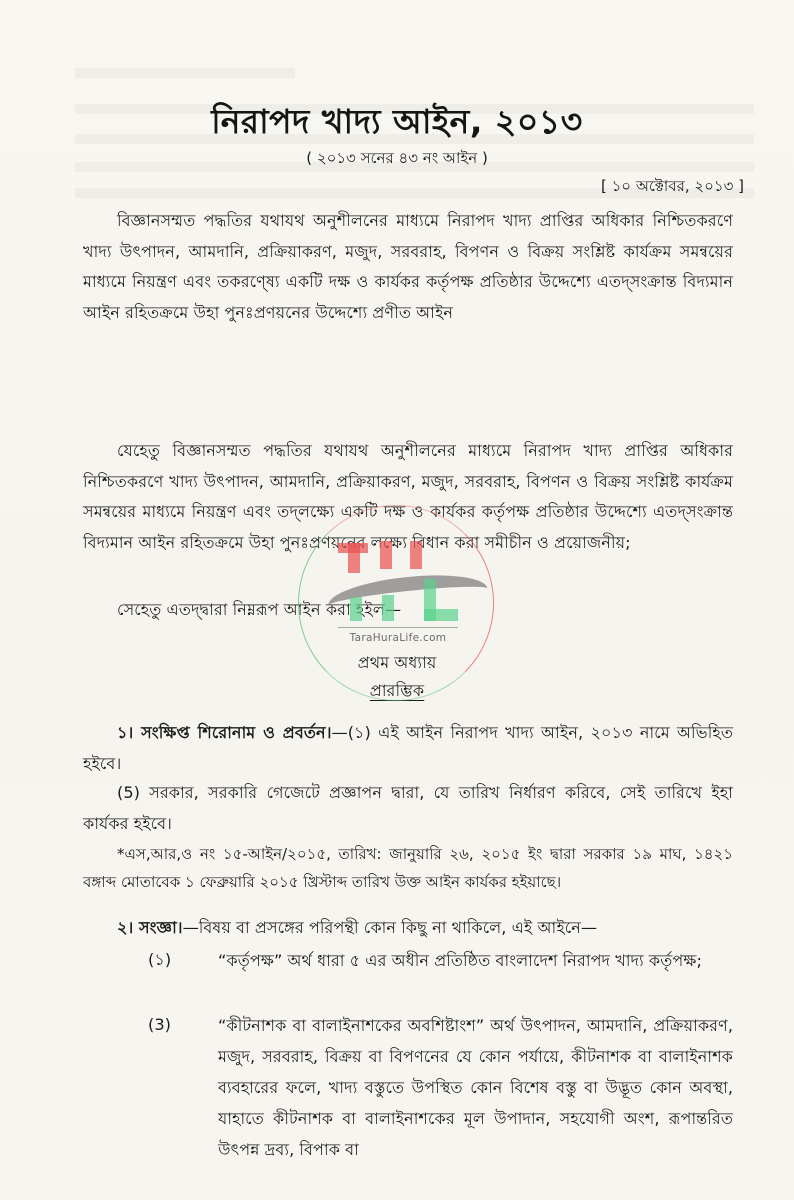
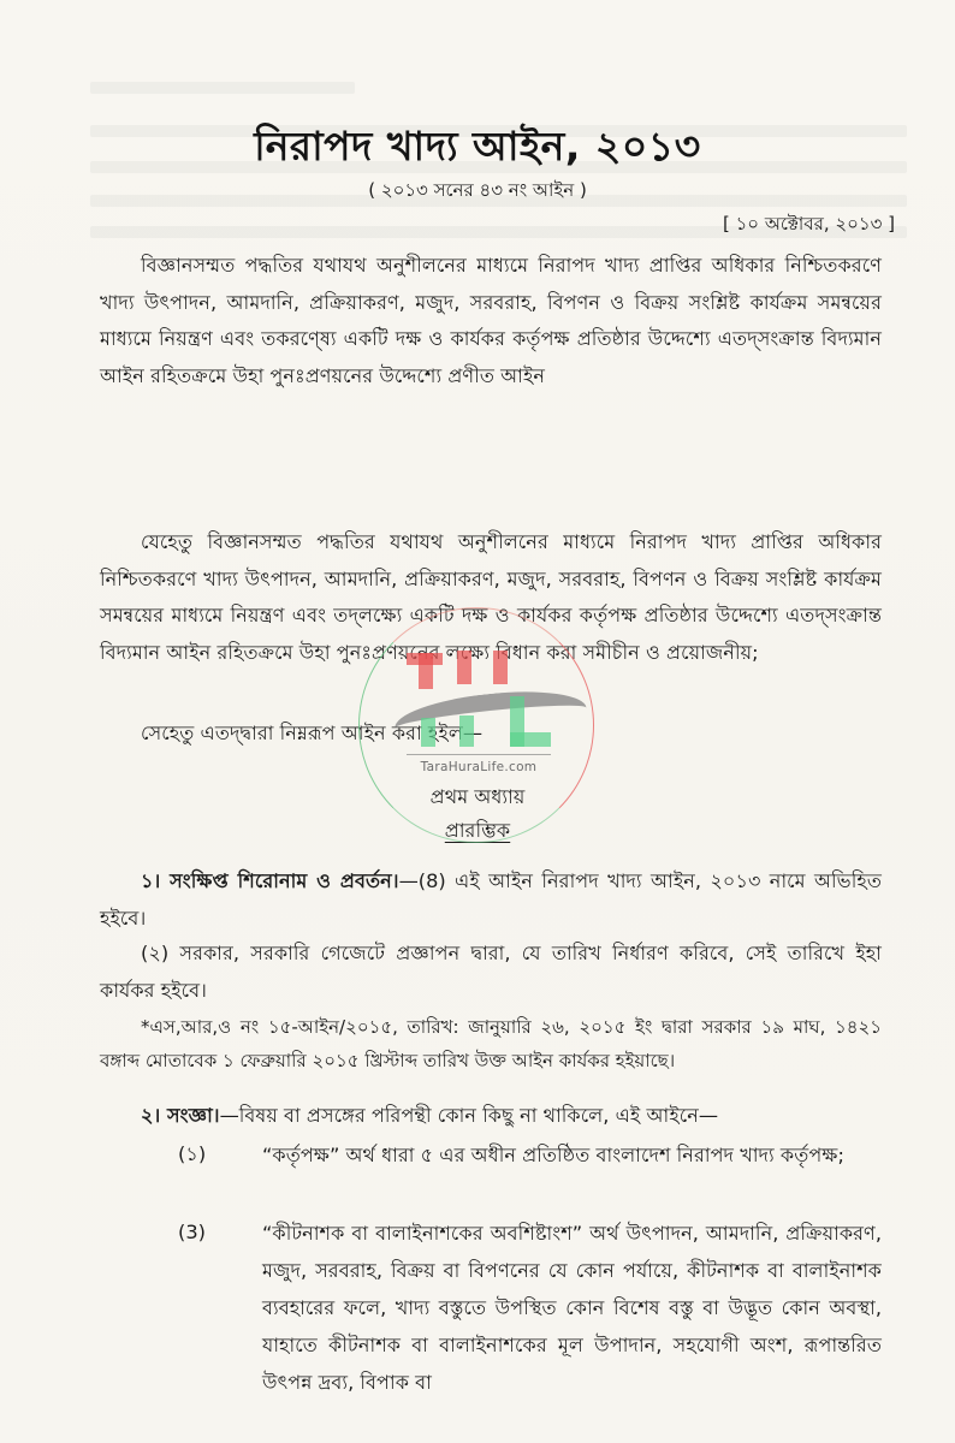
  নিরাপদ খাদ্য আইন, ২০১৩
  ( ২০১৩ সনের ৪৩ নং আইন )
  [ ১০ অক্টোবর, ২০১৩ ]
  বিজ্ঞানসম্মত পদ্ধতির যথাযথ অনুশীলনের মাধ্যমে নিরাপদ খাদ্য প্রাপ্তির অধিকার নিশ্চিতকরণে খাদ্য উৎপাদন, আমদানি, প্রক্রিয়াকরণ, মজুদ, সরবরাহ, বিপণন ও বিক্রয় সংশ্লিষ্ট কার্যক্রম সমন্বয়ের মাধ্যমে নিয়ন্ত্রণ এবং তকরণ্ষ্যে একটি দক্ষ ও কার্যকর কর্তৃপক্ষ প্রতিষ্ঠার উদ্দেশ্যে এতদ্‌সংক্রান্ত বিদ্যমান আইন রহিতক্রমে উহা পুনঃপ্রণয়নের উদ্দেশ্যে প্রণীত আইন
  যেহেতু বিজ্ঞানসম্মত পদ্ধতির যথাযথ অনুশীলনের মাধ্যমে নিরাপদ খাদ্য প্রাপ্তির অধিকার নিশ্চিতকরণে খাদ্য উৎপাদন, আমদানি, প্রক্রিয়াকরণ, মজুদ, সরবরাহ, বিপণন ও বিক্রয় সংশ্লিষ্ট কার্যক্রম সমন্বয়ের মাধ্যমে নিয়ন্ত্রণ এবং তদ্‌লক্ষ্যে একটি দক্ষ ও কার্যকর কর্তৃপক্ষ প্রতিষ্ঠার উদ্দেশ্যে এতদ্‌সংক্রান্ত বিদ্যমান আইন রহিতক্রমে উহা পুনঃপ্রণয়নের লক্ষ্যে বিধান করা সমীচীন ও প্রয়োজনীয়;
  সেহেতু এতদ্‌দ্বারা নিম্নরূপ আইন করা হইল—
  প্রথম অধ্যায়
  প্রারম্ভিক
- ১। সংক্ষিপ্ত শিরোনাম ও প্রবর্তন।—(১) এই আইন নিরাপদ খাদ্য আইন, ২০১৩ নামে অভিহিত হইবে।
+ ১। সংক্ষিপ্ত শিরোনাম ও প্রবর্তন।—(8) এই আইন নিরাপদ খাদ্য আইন, ২০১৩ নামে অভিহিত হইবে।
- (5) সরকার, সরকারি গেজেটে প্রজ্ঞাপন দ্বারা, যে তারিখ নির্ধারণ করিবে, সেই তারিখে ইহা কার্যকর হইবে।
+ (২) সরকার, সরকারি গেজেটে প্রজ্ঞাপন দ্বারা, যে তারিখ নির্ধারণ করিবে, সেই তারিখে ইহা কার্যকর হইবে।
  *এস,আর,ও নং ১৫-আইন/২০১৫, তারিখ: জানুয়ারি ২৬, ২০১৫ ইং দ্বারা সরকার ১৯ মাঘ, ১৪২১ বঙ্গাব্দ মোতাবেক ১ ফেব্রুয়ারি ২০১৫ খ্রিস্টাব্দ তারিখ উক্ত আইন কার্যকর হইয়াছে।
  ২। সংজ্ঞা।—বিষয় বা প্রসঙ্গের পরিপন্থী কোন কিছু না থাকিলে, এই আইনে—
  (১)
  “কর্তৃপক্ষ” অর্থ ধারা ৫ এর অধীন প্রতিষ্ঠিত বাংলাদেশ নিরাপদ খাদ্য কর্তৃপক্ষ;
  (3)
  “কীটনাশক বা বালাইনাশকের অবশিষ্টাংশ” অর্থ উৎপাদন, আমদানি, প্রক্রিয়াকরণ, মজুদ, সরবরাহ, বিক্রয় বা বিপণনের যে কোন পর্যায়ে, কীটনাশক বা বালাইনাশক ব্যবহারের ফলে, খাদ্য বস্তুতে উপস্থিত কোন বিশেষ বস্তু বা উদ্ভূত কোন অবস্থা, যাহাতে কীটনাশক বা বালাইনাশকের মূল উপাদান, সহযোগী অংশ, রূপান্তরিত উৎপন্ন দ্রব্য, বিপাক বা
  TaraHuraLife.com
